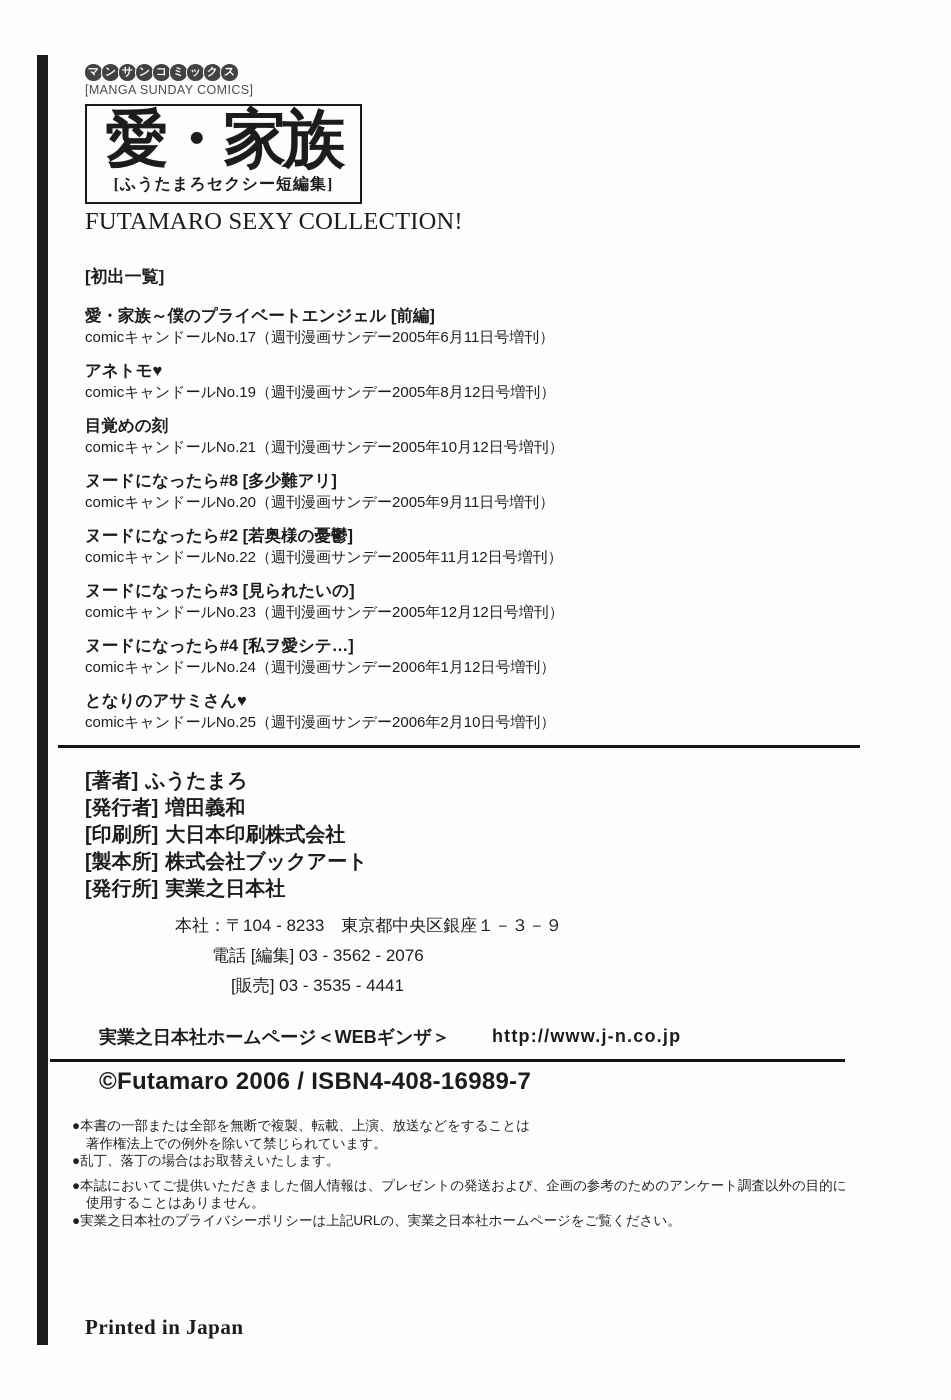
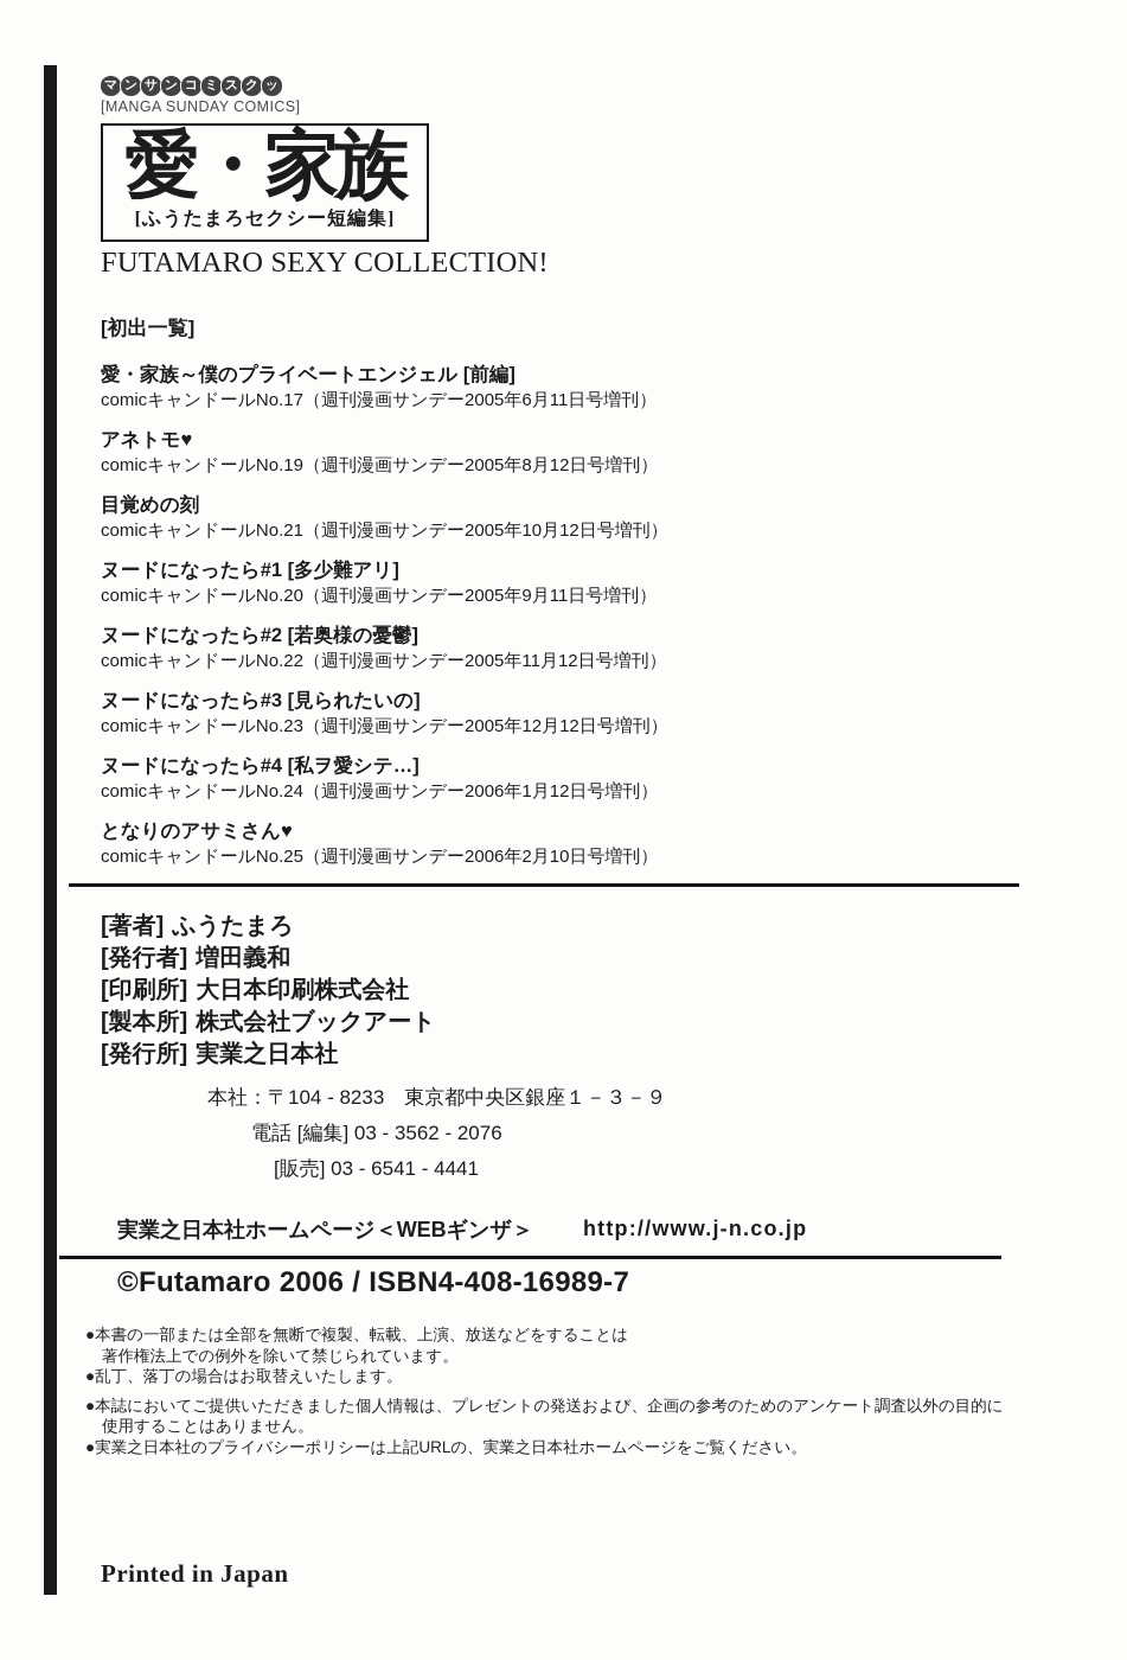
  マ
  ン
  サ
  ン
  コ
  ミ
- ッ
+ ス
  ク
- ス
+ ッ
  [MANGA SUNDAY COMICS]
  愛・家族
  [ふうたまろセクシー短編集]
  FUTAMARO SEXY COLLECTION!
  [初出一覧]
  愛・家族～僕のプライベートエンジェル [前編]
  comicキャンドールNo.17（週刊漫画サンデー2005年6月11日号増刊）
  アネトモ♥
  comicキャンドールNo.19（週刊漫画サンデー2005年8月12日号増刊）
  目覚めの刻
  comicキャンドールNo.21（週刊漫画サンデー2005年10月12日号増刊）
- ヌードになったら#8 [多少難アリ]
+ ヌードになったら#1 [多少難アリ]
  comicキャンドールNo.20（週刊漫画サンデー2005年9月11日号増刊）
  ヌードになったら#2 [若奥様の憂鬱]
  comicキャンドールNo.22（週刊漫画サンデー2005年11月12日号増刊）
  ヌードになったら#3 [見られたいの]
  comicキャンドールNo.23（週刊漫画サンデー2005年12月12日号増刊）
  ヌードになったら#4 [私ヲ愛シテ…]
  comicキャンドールNo.24（週刊漫画サンデー2006年1月12日号増刊）
  となりのアサミさん♥
  comicキャンドールNo.25（週刊漫画サンデー2006年2月10日号増刊）
  [著者] ふうたまろ
  [発行者] 増田義和
  [印刷所] 大日本印刷株式会社
  [製本所] 株式会社ブックアート
  [発行所] 実業之日本社
  本社：〒104 - 8233 東京都中央区銀座１－３－９
  電話 [編集] 03 - 3562 - 2076
- [販売] 03 - 3535 - 4441
+ [販売] 03 - 6541 - 4441
  実業之日本社ホームページ＜WEBギンザ＞
  http://www.j-n.co.jp
  ©Futamaro 2006 / ISBN4-408-16989-7
  ●本書の一部または全部を無断で複製、転載、上演、放送などをすることは
  著作権法上での例外を除いて禁じられています。
  ●乱丁、落丁の場合はお取替えいたします。
  ●本誌においてご提供いただきました個人情報は、プレゼントの発送および、企画の参考のためのアンケート調査以外の目的に
  使用することはありません。
  ●実業之日本社のプライバシーポリシーは上記URLの、実業之日本社ホームページをご覧ください。
  Printed in Japan
